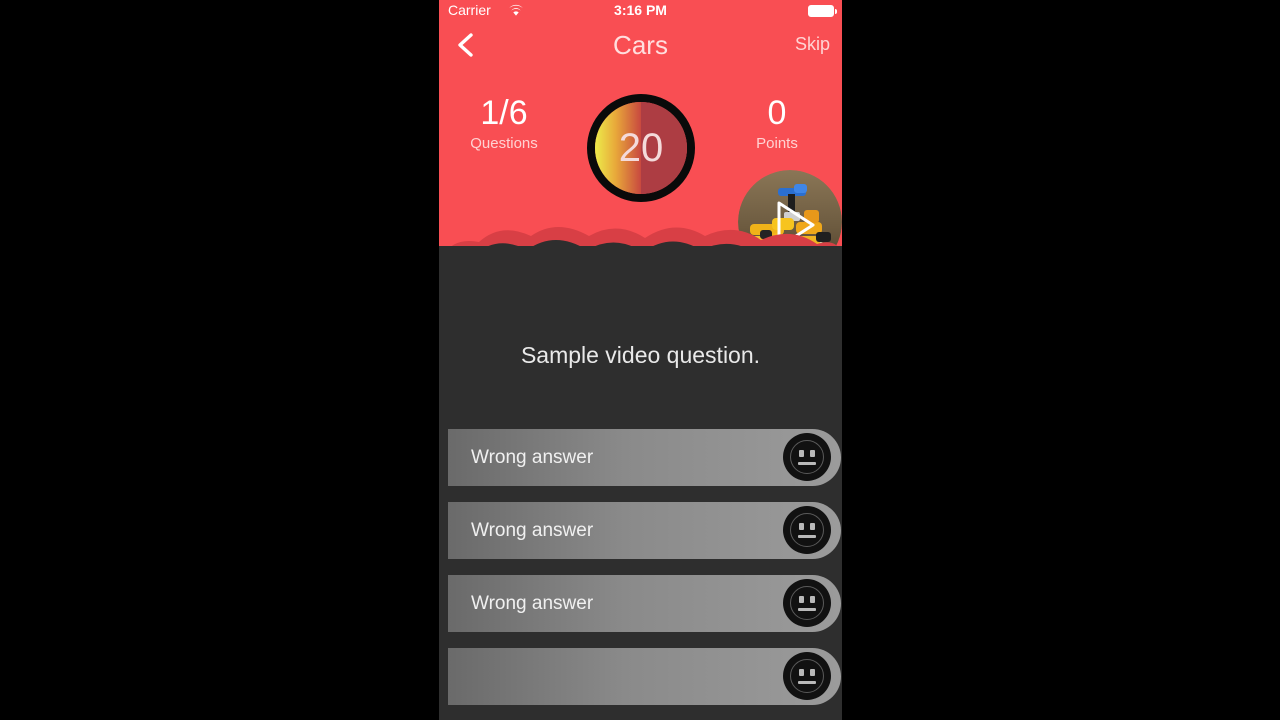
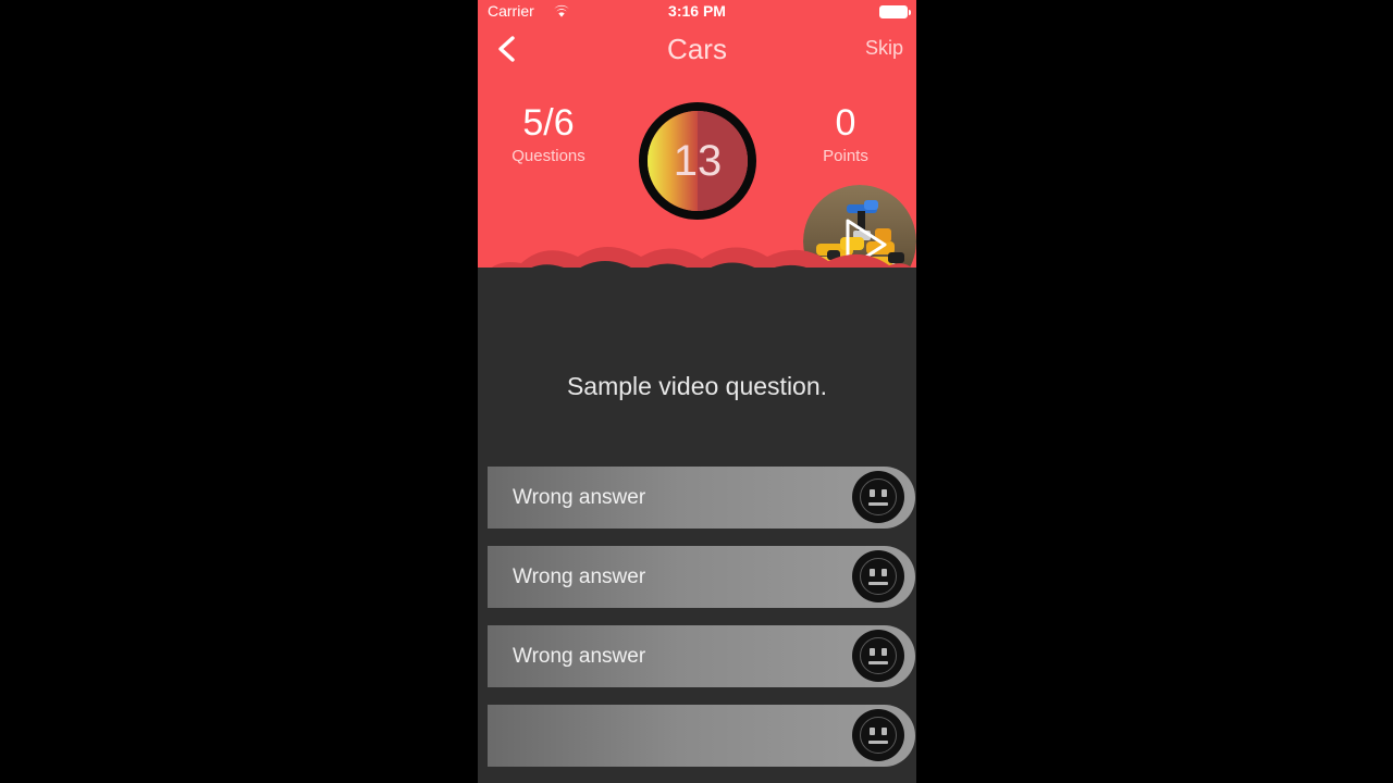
  Carrier
  3:16 PM
  Cars
  Skip
- 1/6
+ 5/6
  Questions
- 20
+ 13
  0
  Points
  Sample video question.
  Wrong answer
  Wrong answer
  Wrong answer
